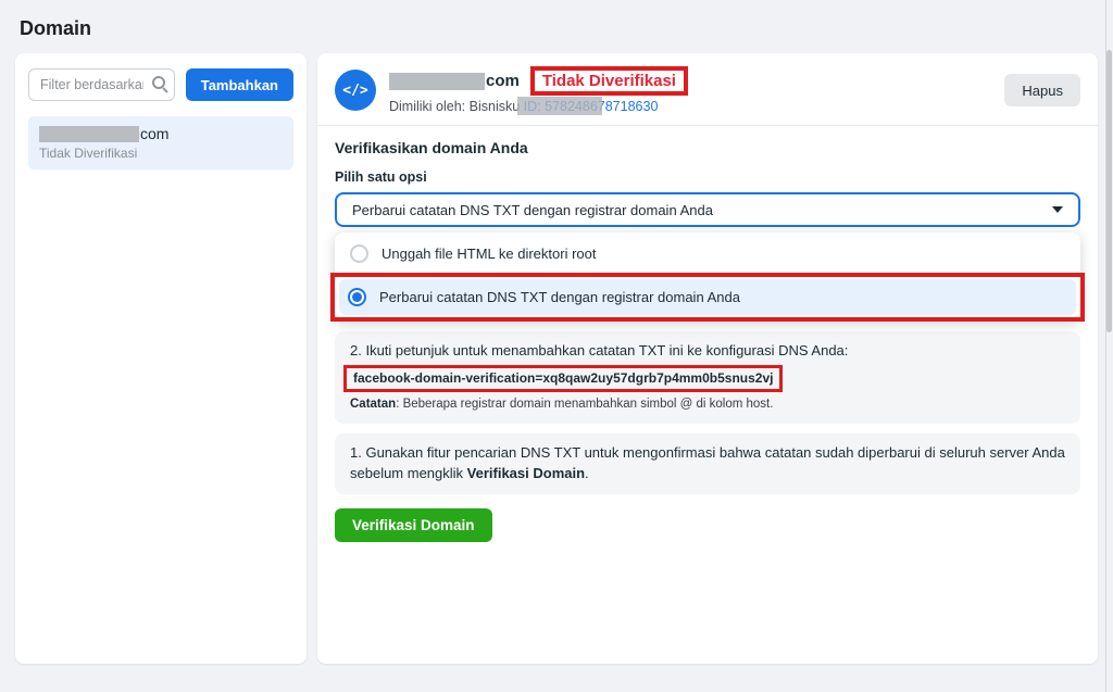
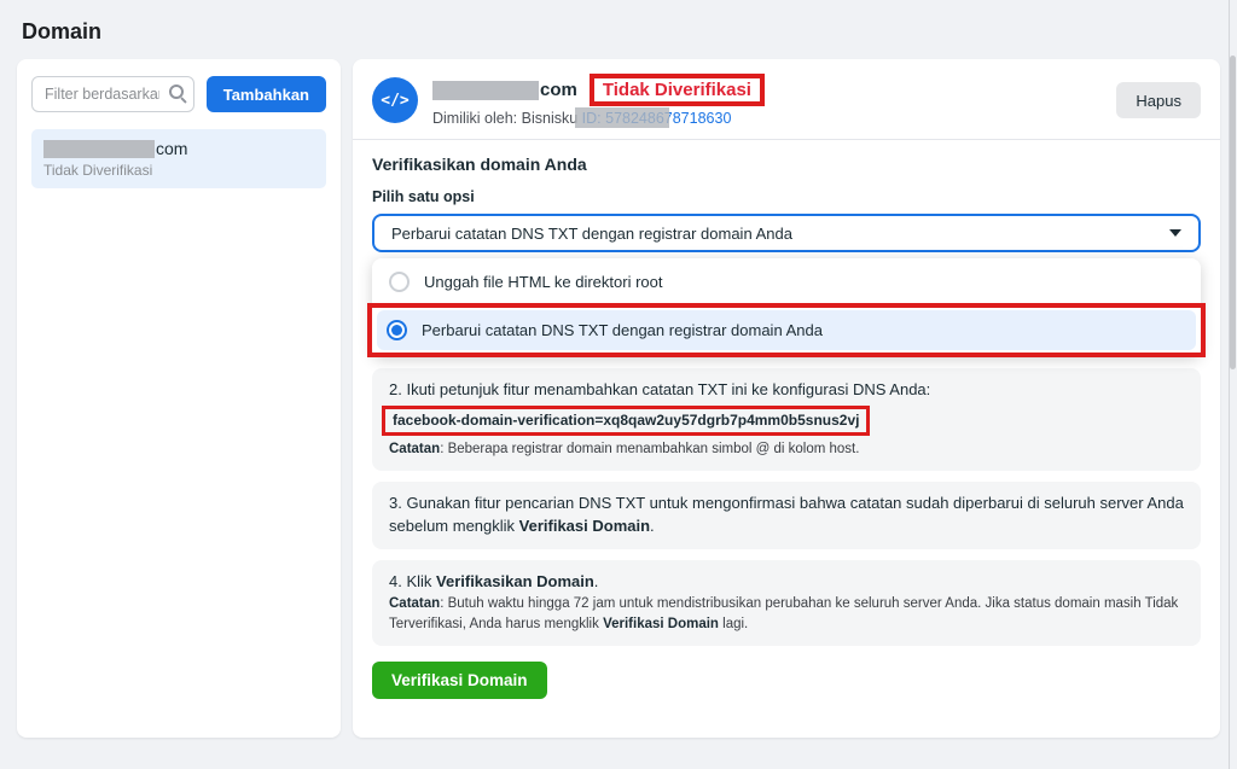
  Domain
  Filter berdasarka
  Tambahkan
  com
  Tidak Diverifikasi
  </>
  com
  Tidak Diverifikasi
  Dimiliki oleh: Bisnisku ID: 578248678718630
  Hapus
  Verifikasikan domain Anda
  Pilih satu opsi
  Perbarui catatan DNS TXT dengan registrar domain Anda
  Unggah file HTML ke direktori root
  Perbarui catatan DNS TXT dengan registrar domain Anda
- 2. Ikuti petunjuk untuk menambahkan catatan TXT ini ke konfigurasi DNS Anda:
+ 2. Ikuti petunjuk fitur menambahkan catatan TXT ini ke konfigurasi DNS Anda:
  facebook-domain-verification=xq8qaw2uy57dgrb7p4mm0b5snus2vj
  Catatan: Beberapa registrar domain menambahkan simbol @ di kolom host.
- 1. Gunakan fitur pencarian DNS TXT untuk mengonfirmasi bahwa catatan sudah diperbarui di seluruh server Anda sebelum mengklik Verifikasi Domain.
+ 3. Gunakan fitur pencarian DNS TXT untuk mengonfirmasi bahwa catatan sudah diperbarui di seluruh server Anda sebelum mengklik Verifikasi Domain.
+ 4. Klik Verifikasikan Domain.
+ Catatan: Butuh waktu hingga 72 jam untuk mendistribusikan perubahan ke seluruh server Anda. Jika status domain masih Tidak Terverifikasi, Anda harus mengklik Verifikasi Domain lagi.
  Verifikasi Domain
